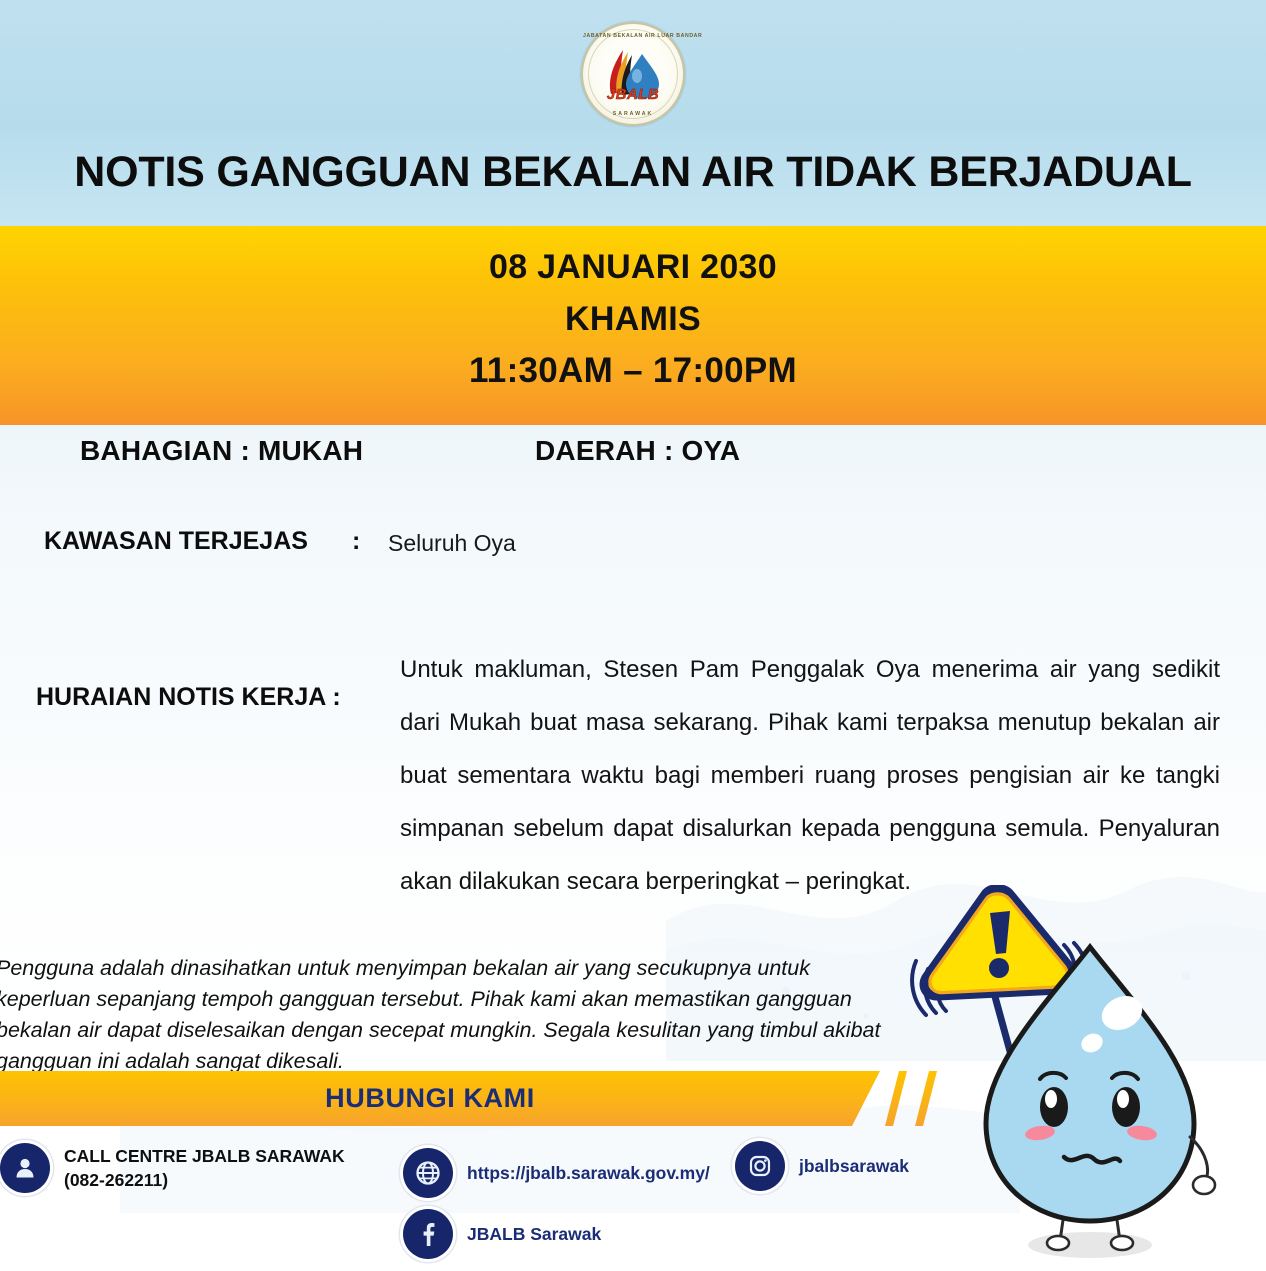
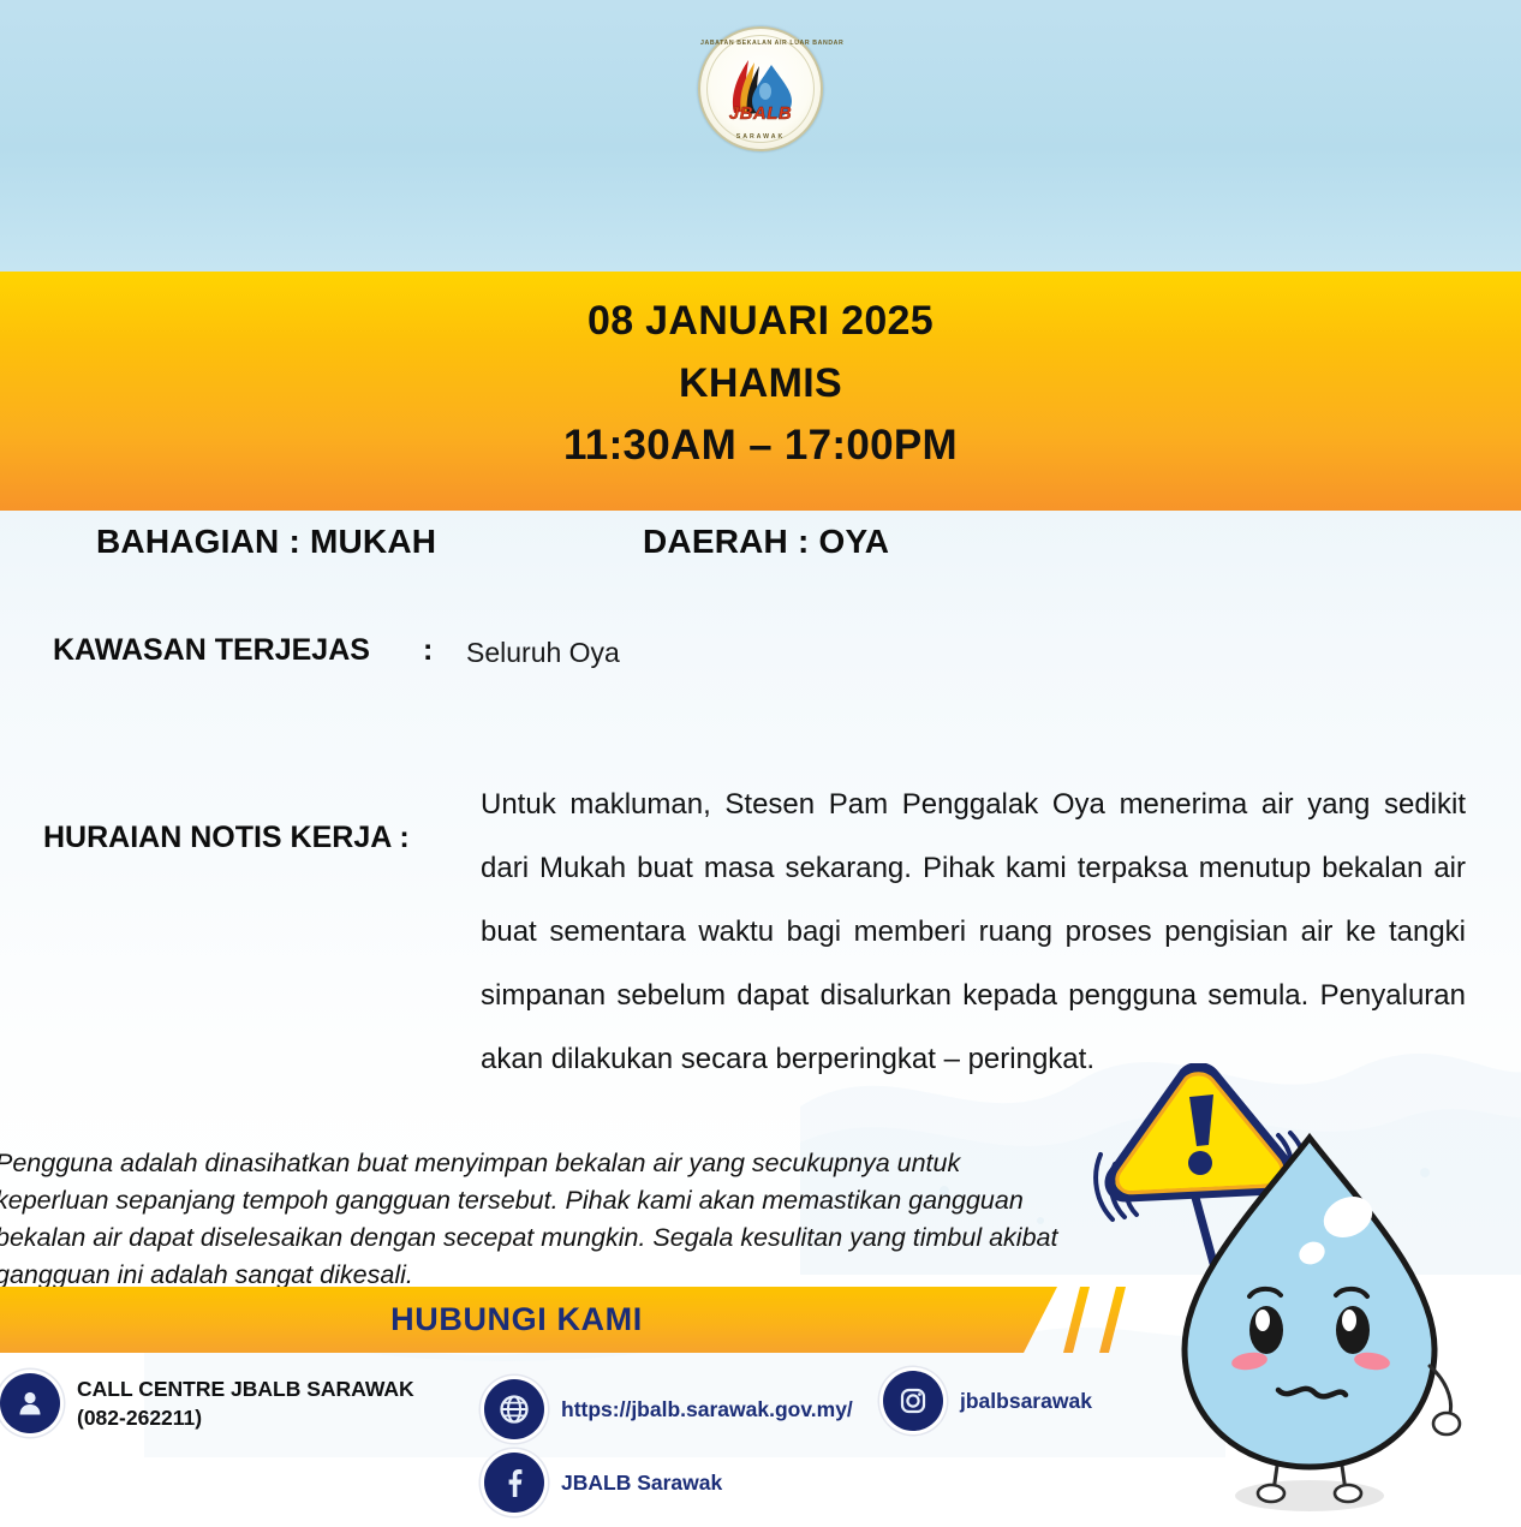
  JBALB
- NOTIS GANGGUAN BEKALAN AIR TIDAK BERJADUAL
- 08 JANUARI 2030
+ 08 JANUARI 2025
  KHAMIS
  11:30AM – 17:00PM
  BAHAGIAN : MUKAH
  DAERAH : OYA
  KAWASAN TERJEJAS
  :
  Seluruh Oya
  HURAIAN NOTIS KERJA :
  Untuk makluman, Stesen Pam Penggalak Oya menerima air yang sedikit dari Mukah buat masa sekarang. Pihak kami terpaksa menutup bekalan air buat sementara waktu bagi memberi ruang proses pengisian air ke tangki simpanan sebelum dapat disalurkan kepada pengguna semula. Penyaluran akan dilakukan secara berperingkat – peringkat.
- Pengguna adalah dinasihatkan untuk menyimpan bekalan air yang secukupnya untuk keperluan sepanjang tempoh gangguan tersebut. Pihak kami akan memastikan gangguan bekalan air dapat diselesaikan dengan secepat mungkin. Segala kesulitan yang timbul akibat gangguan ini adalah sangat dikesali.
+ Pengguna adalah dinasihatkan buat menyimpan bekalan air yang secukupnya untuk keperluan sepanjang tempoh gangguan tersebut. Pihak kami akan memastikan gangguan bekalan air dapat diselesaikan dengan secepat mungkin. Segala kesulitan yang timbul akibat gangguan ini adalah sangat dikesali.
  HUBUNGI KAMI
  CALL CENTRE JBALB SARAWAK
  (082-262211)
  https://jbalb.sarawak.gov.my/
  jbalbsarawak
  JBALB Sarawak
